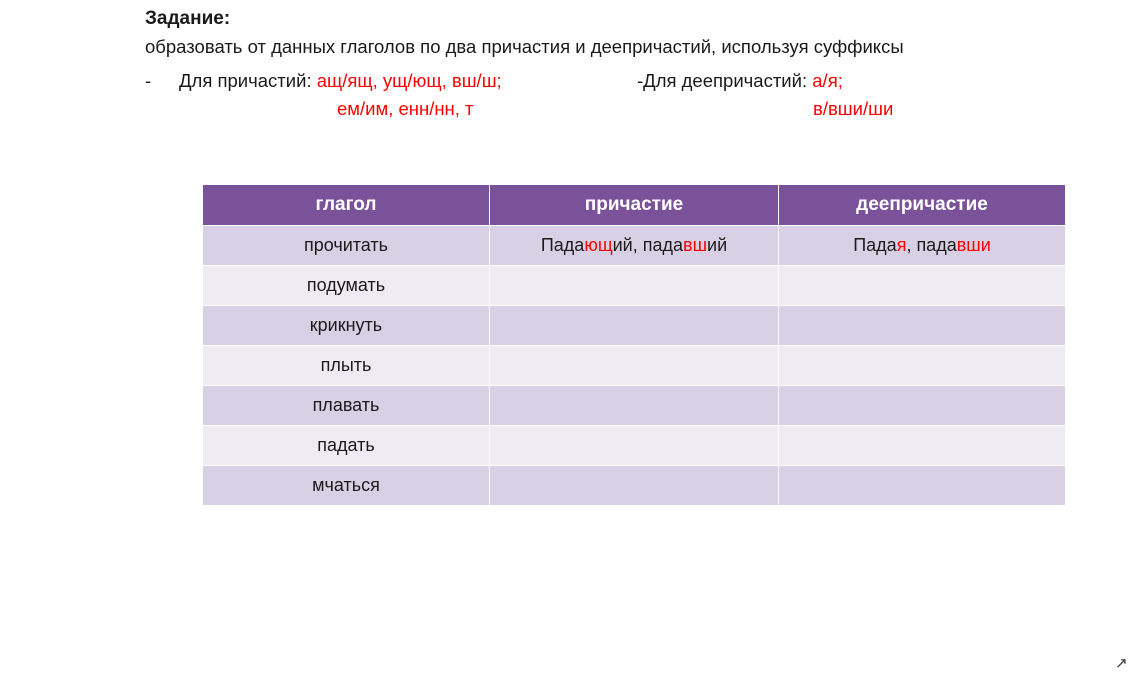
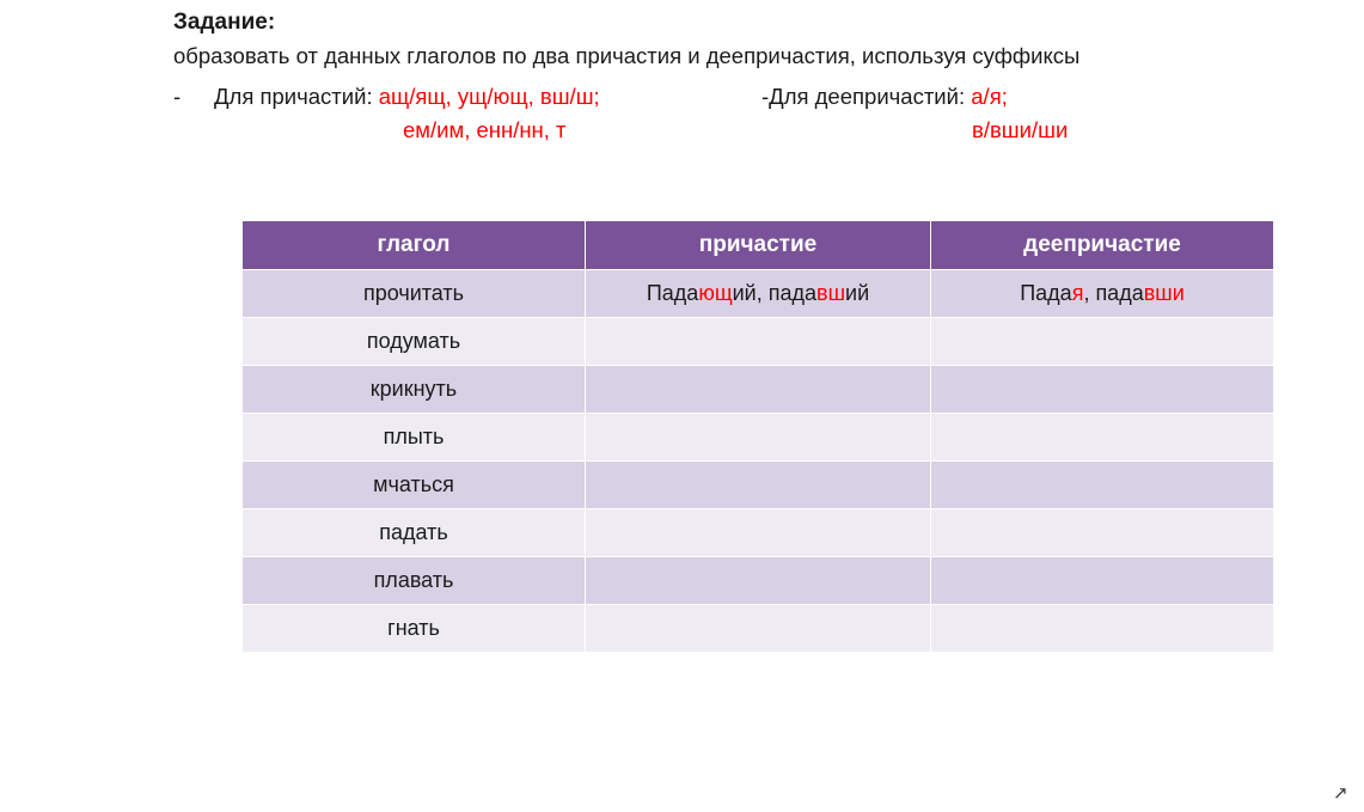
  Задание:
- образовать от данных глаголов по два причастия и деепричастий, используя суффиксы
+ образовать от данных глаголов по два причастия и деепричастия, используя суффиксы
  -
  Для причастий: ащ/ящ, ущ/ющ, вш/ш;
  ем/им, енн/нн, т
  -Для деепричастий: а/я;
  в/вши/ши
  глагол	причастие	деепричастие
  прочитать	Падающий, падавший	Падая, падавши
  подумать
  крикнуть
  плыть
- плавать
+ мчаться
  падать
- мчаться
+ плавать
+ гнать
  ↗
